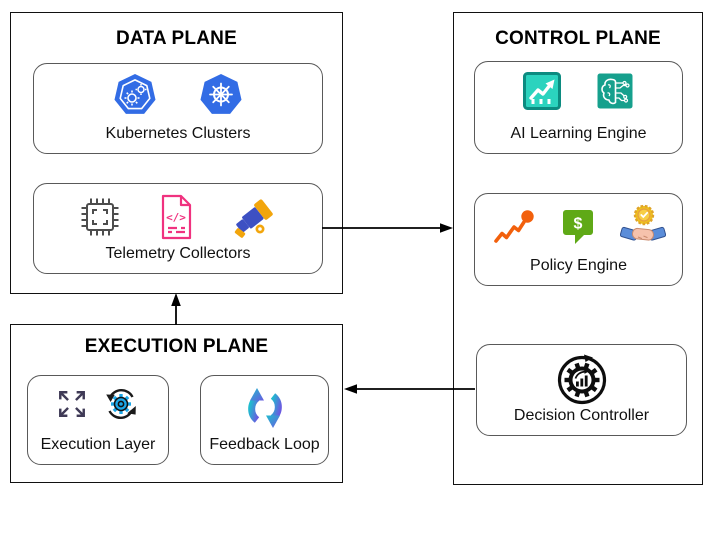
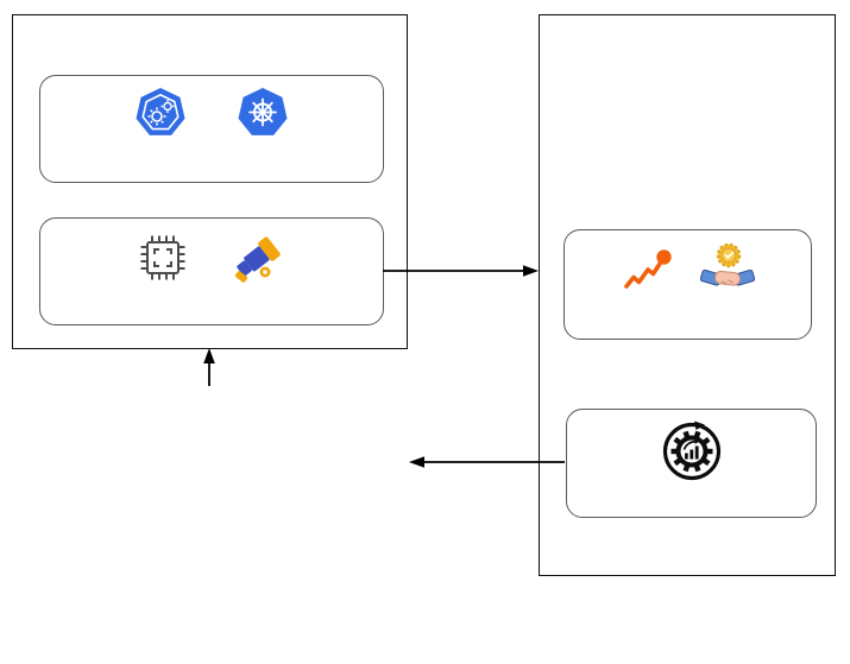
- DATA PLANE
- Kubernetes Clusters
- </>
- Telemetry Collectors
- CONTROL PLANE
- AI Learning Engine
- $
- Policy Engine
- Decision Controller
- EXECUTION PLANE
- Execution Layer
- Feedback Loop
